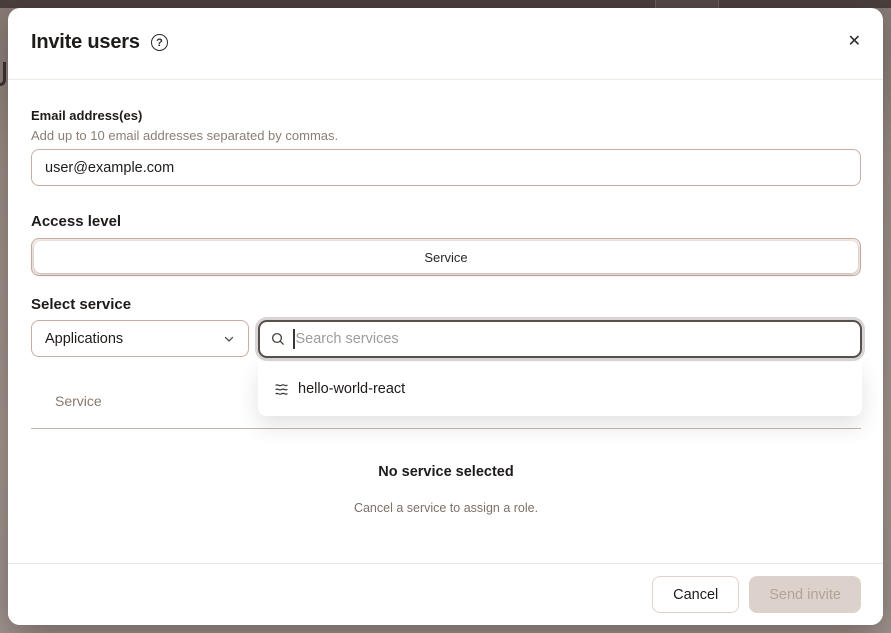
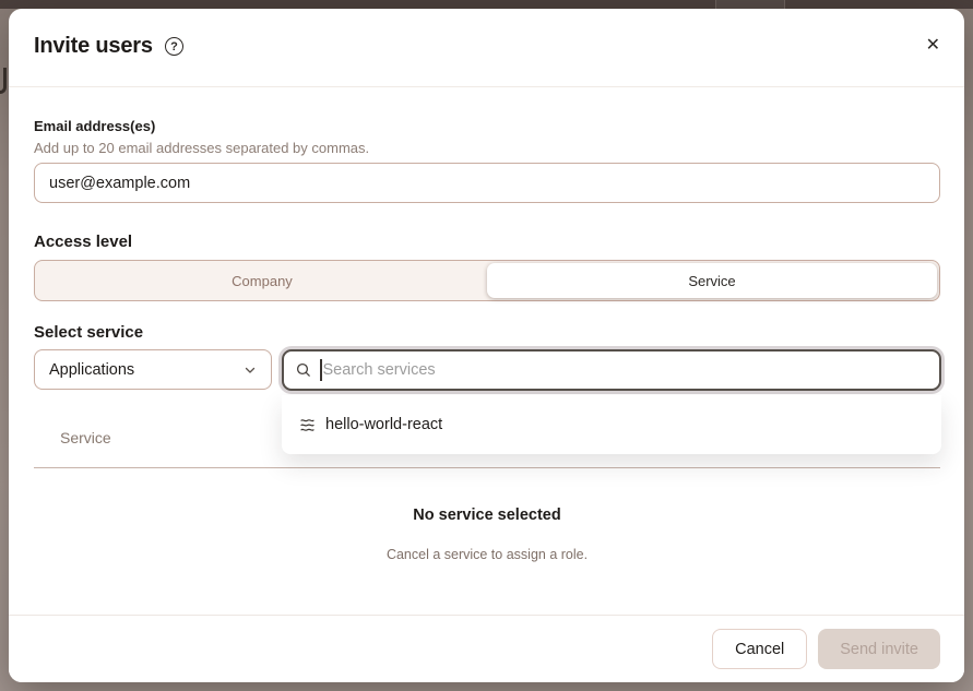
  Invite users
  ?
  ✕
  Email address(es)
- Add up to 10 email addresses separated by commas.
+ Add up to 20 email addresses separated by commas.
  user@example.com
  Access level
+ Company
  Service
  Select service
  Applications
  Search services
  Service
  hello-world-react
  No service selected
  Cancel a service to assign a role.
  Cancel
  Send invite
